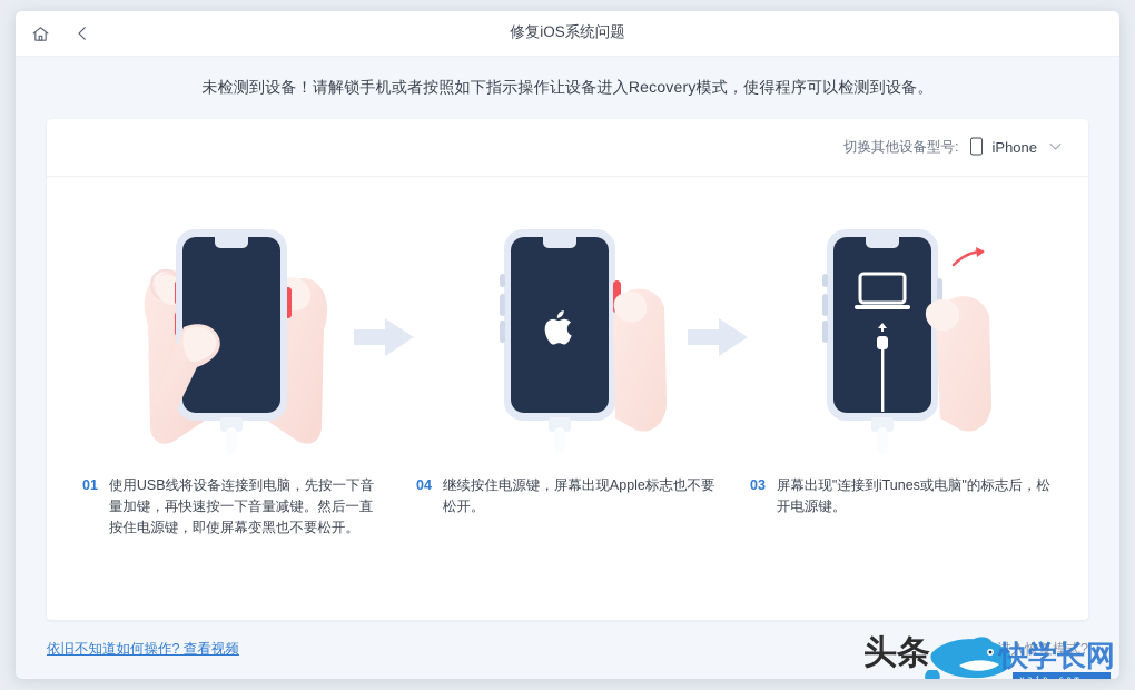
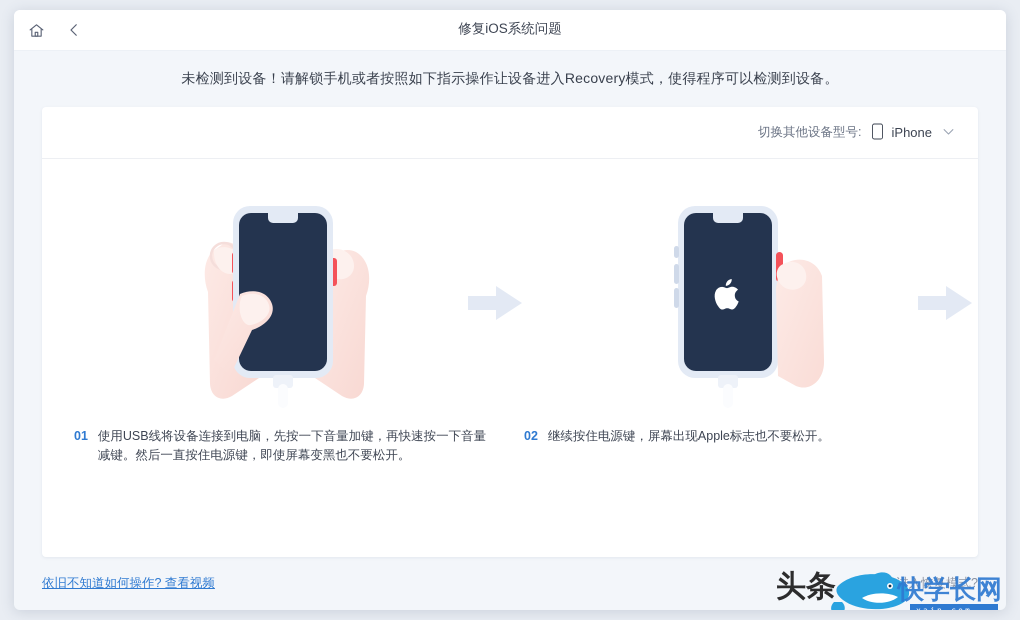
  修复iOS系统问题
  未检测到设备！请解锁手机或者按照如下指示操作让设备进入Recovery模式，使得程序可以检测到设备。
  切换其他设备型号:
  iPhone
  01
  使用USB线将设备连接到电脑，先按一下音量加键，再快速按一下音量减键。然后一直按住电源键，即使屏幕变黑也不要松开。
- 04
+ 02
  继续按住电源键，屏幕出现Apple标志也不要松开。
- 03
- 屏幕出现"连接到iTunes或电脑"的标志后，松开电源键。
  依旧不知道如何操作? 查看视频
  头条
  快学长网
